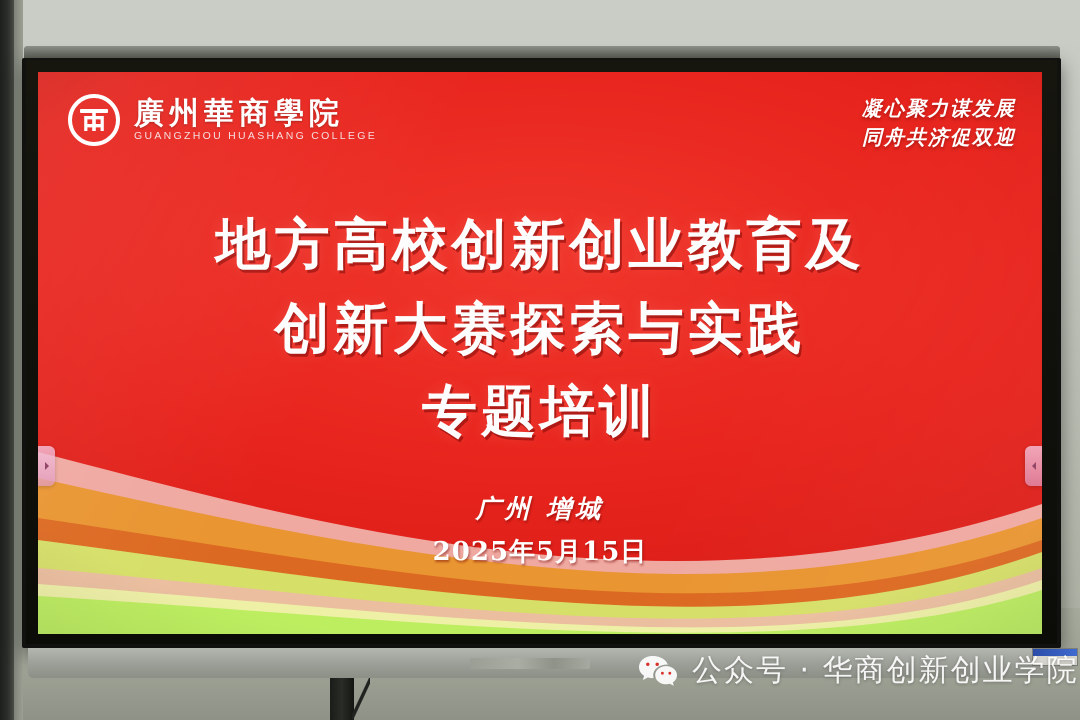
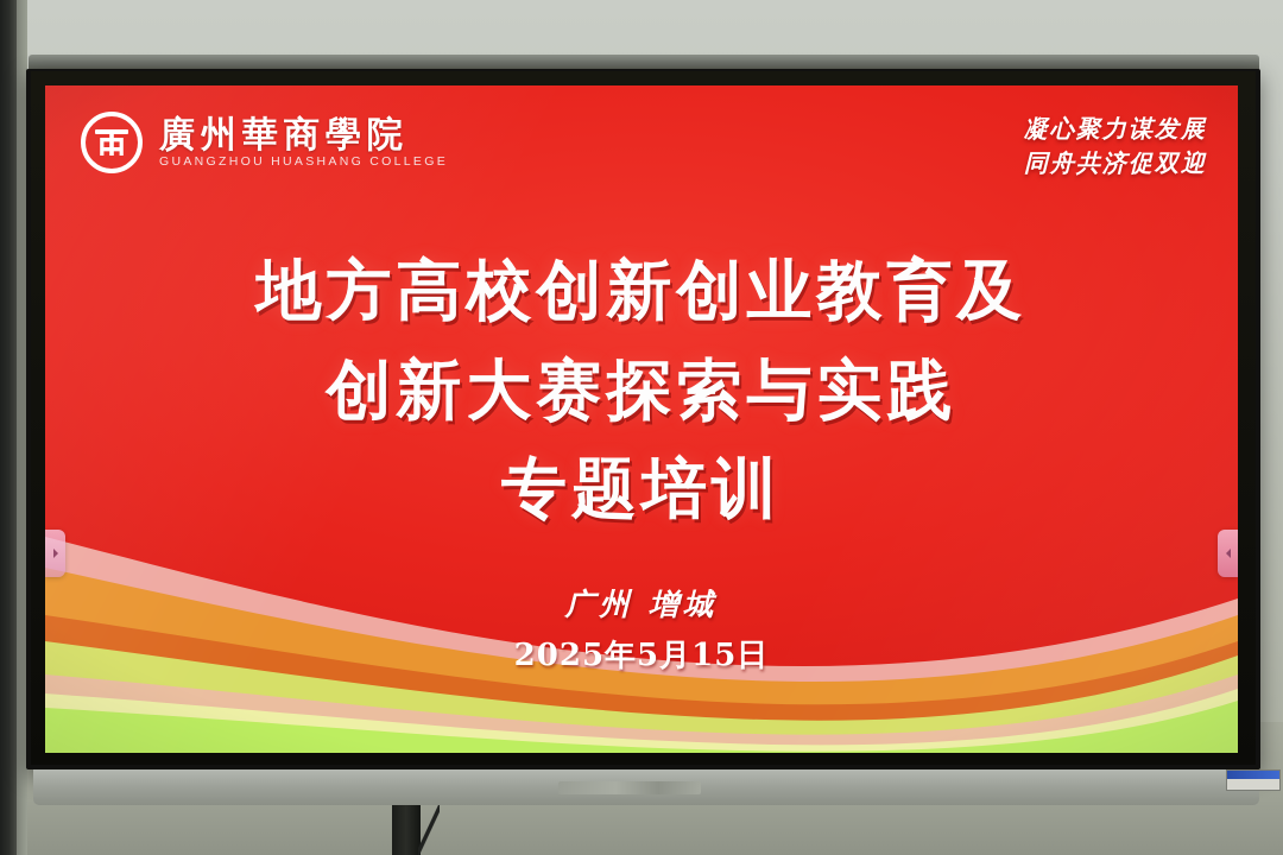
- 公众号 · 华商创新创业学院
